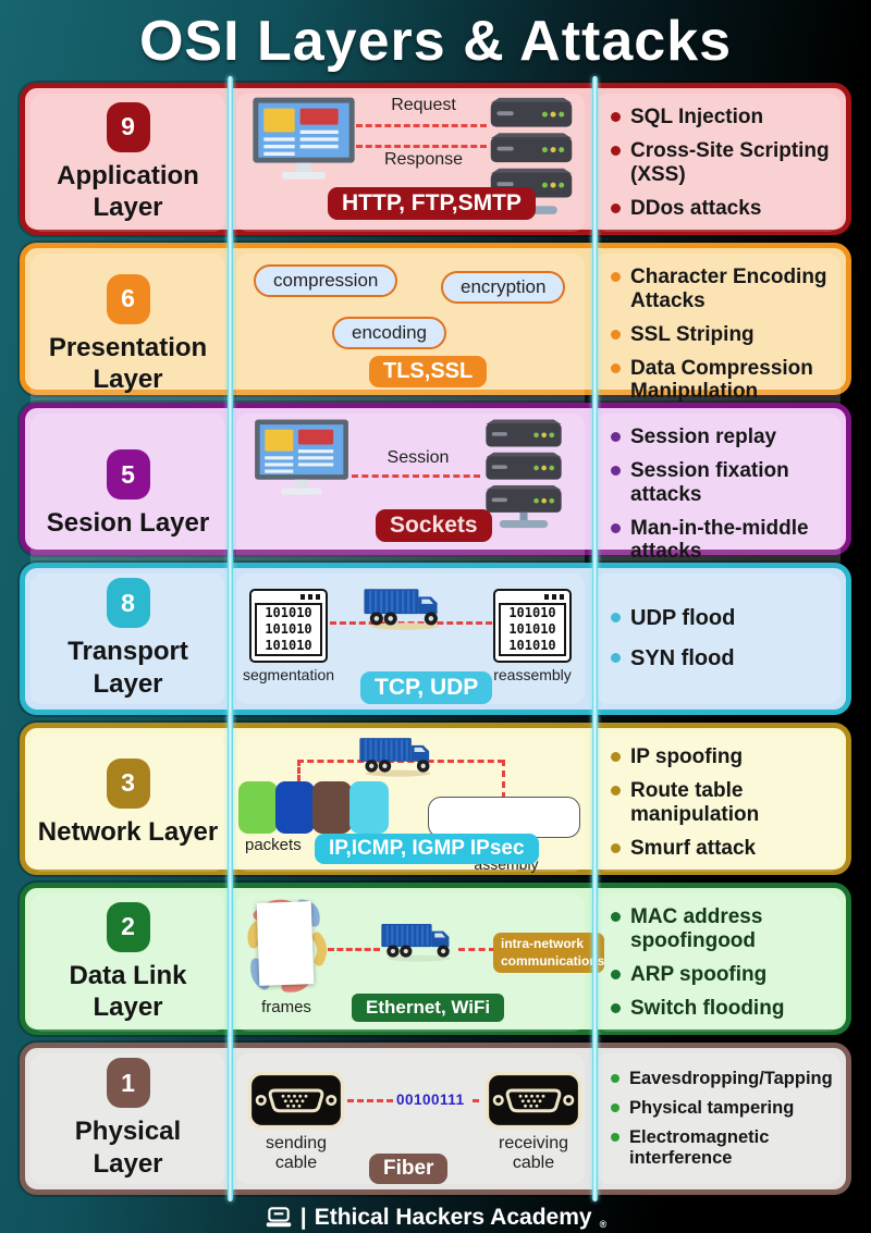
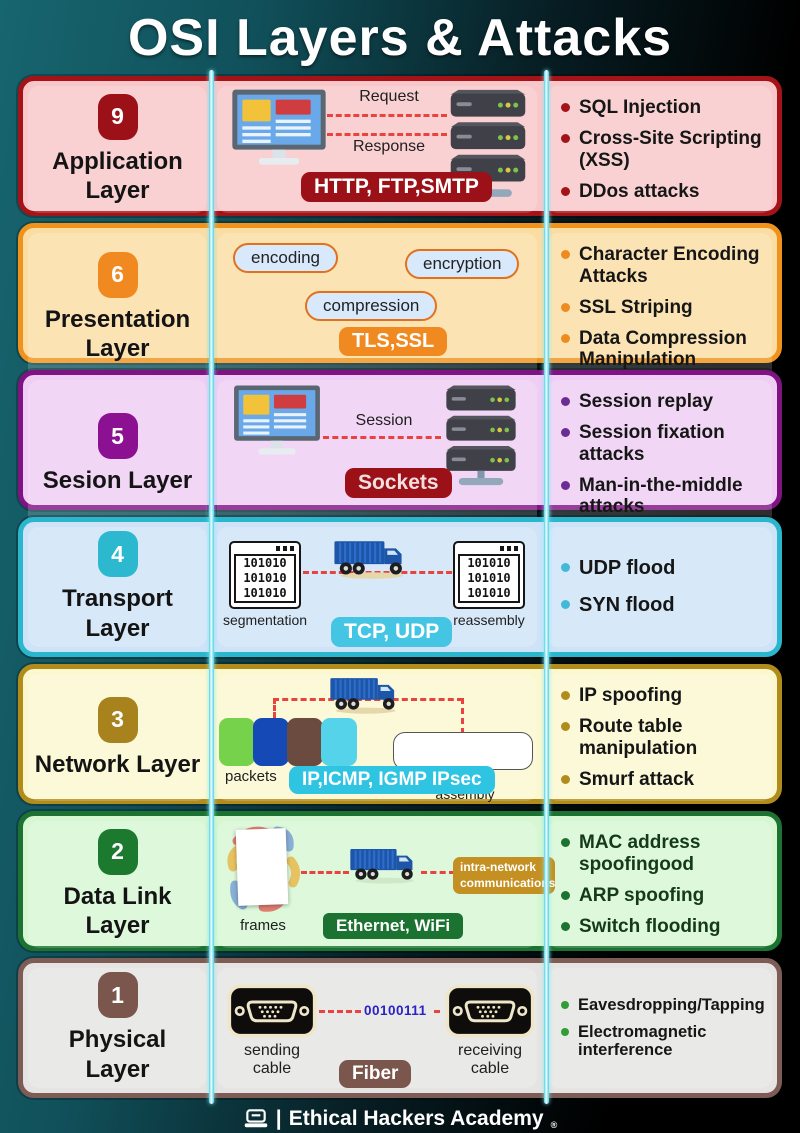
  OSI Layers & Attacks
  9
  Application Layer
  Request
  Response
  HTTP, FTP,SMTP
  SQL Injection
  Cross-Site Scripting (XSS)
  DDos attacks
  6
  Presentation Layer
- compression
+ encoding
  encryption
- encoding
+ compression
  TLS,SSL
  Character Encoding Attacks
  SSL Striping
  Data Compression Manipulation
  5
  Sesion Layer
  Session
  Sockets
  Session replay
  Session fixation attacks
  Man-in-the-middle attacks
- 8
+ 4
  Transport Layer
  101010
  101010
  101010
  segmentation
  101010
  101010
  101010
  reassembly
  TCP, UDP
  UDP flood
  SYN flood
  3
  Network Layer
  packets
  IP,ICMP, IGMP IPsec
  IP spoofing
  Route table manipulation
  Smurf attack
  2
  Data Link Layer
  frames
  intra-network communicatios
  Ethernet, WiFi
  MAC address spoofingood
  ARP spoofing
  Switch flooding
  1
  Physical Layer
  sending cable
  00100111
  receiving cable
  Fiber
  Eavesdropping/Tapping
- Physical tampering
  Electromagnetic interference
  |
  Ethical Hackers Academy
  ®
